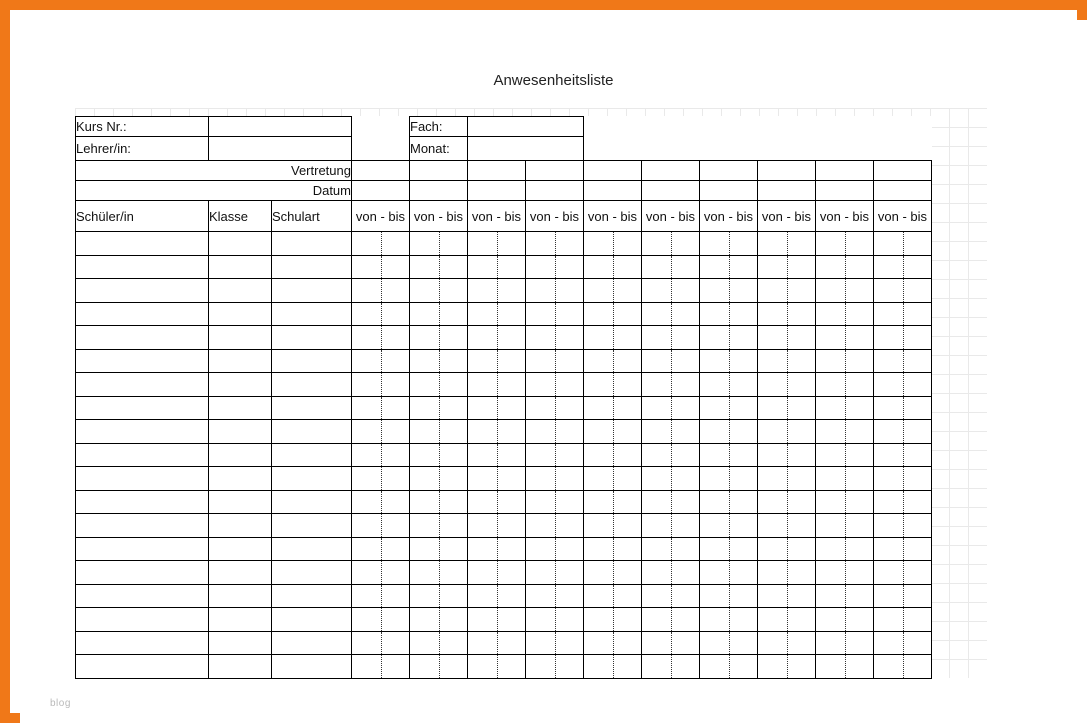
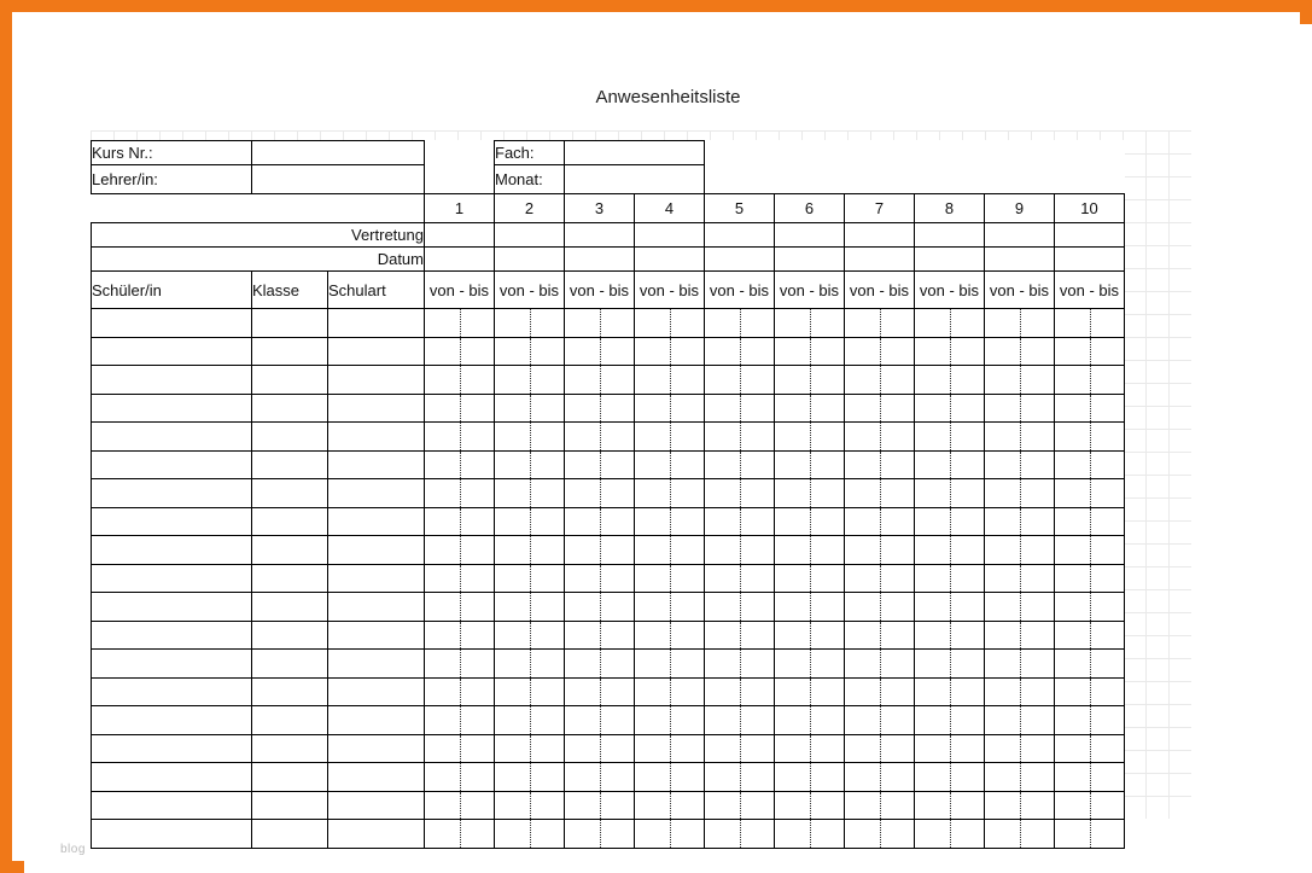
  Anwesenheitsliste
  Kurs Nr.:			Fach:
  Lehrer/in:			Monat:
+ 			1	2	3	4	5	6	7	8	9	10
  Vertretung
  Datum
  Schüler/in	Klasse	Schulart	von - bis	von - bis	von - bis	von - bis	von - bis	von - bis	von - bis	von - bis	von - bis	von - bis
  blog
